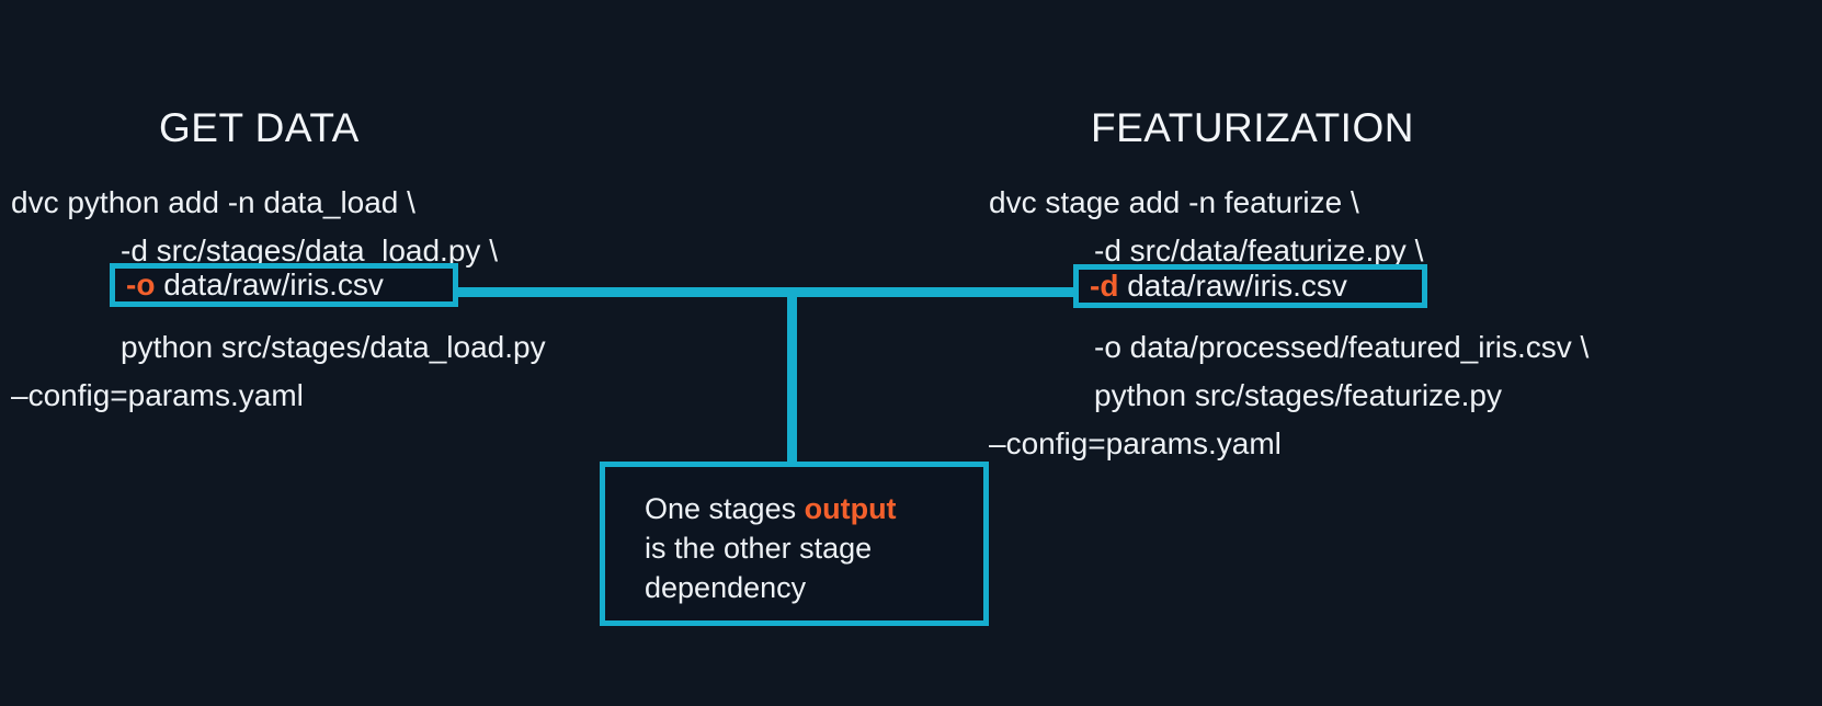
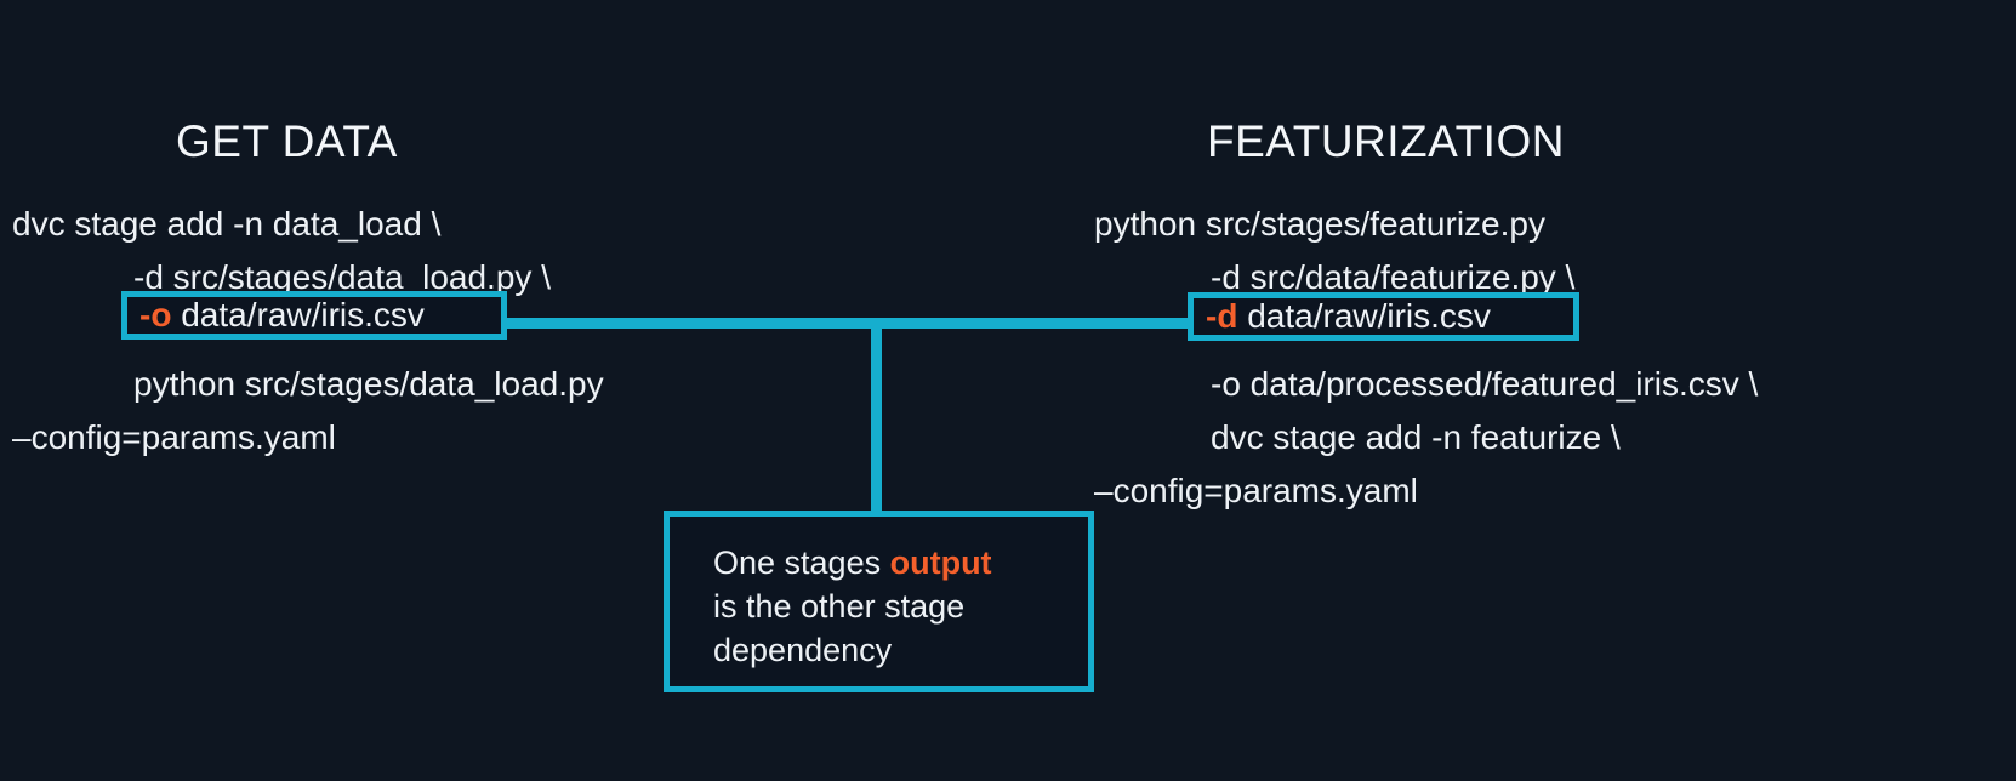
  GET DATA
  FEATURIZATION
- dvc python add -n data_load \
+ dvc stage add -n data_load \
  -d src/stages/data_load.py \
  python src/stages/data_load.py
  –config=params.yaml
- dvc stage add -n featurize \
+ python src/stages/featurize.py
  -d src/data/featurize.py \
  -o data/processed/featured_iris.csv \
- python src/stages/featurize.py
+ dvc stage add -n featurize \
  –config=params.yaml
  -o data/raw/iris.csv
  -d data/raw/iris.csv
  One stages output
  is the other stage
  dependency
